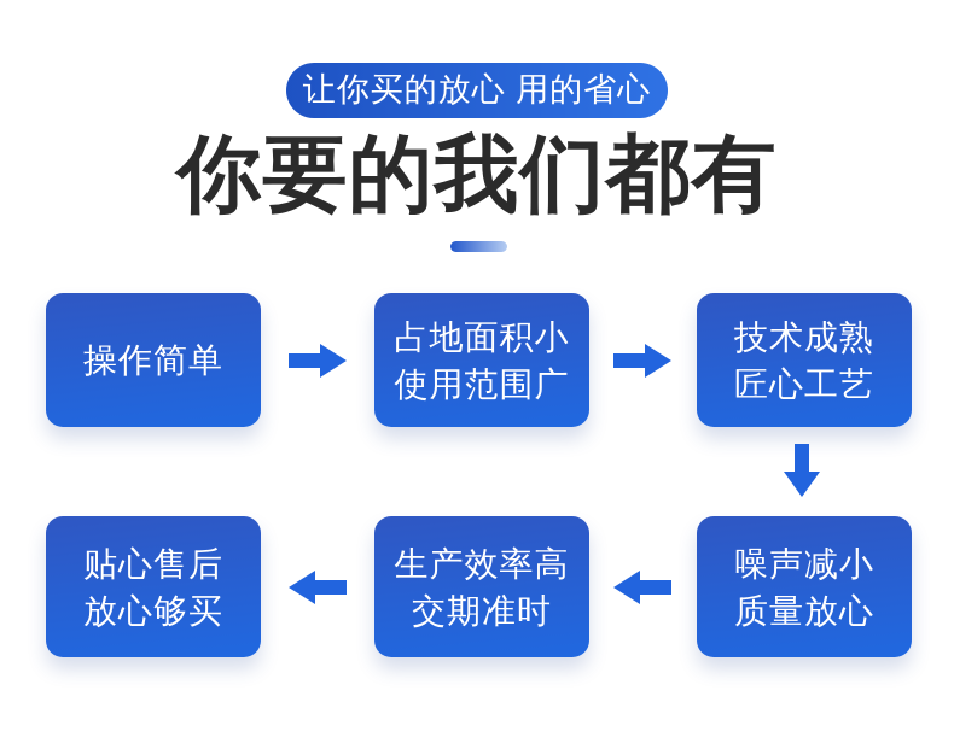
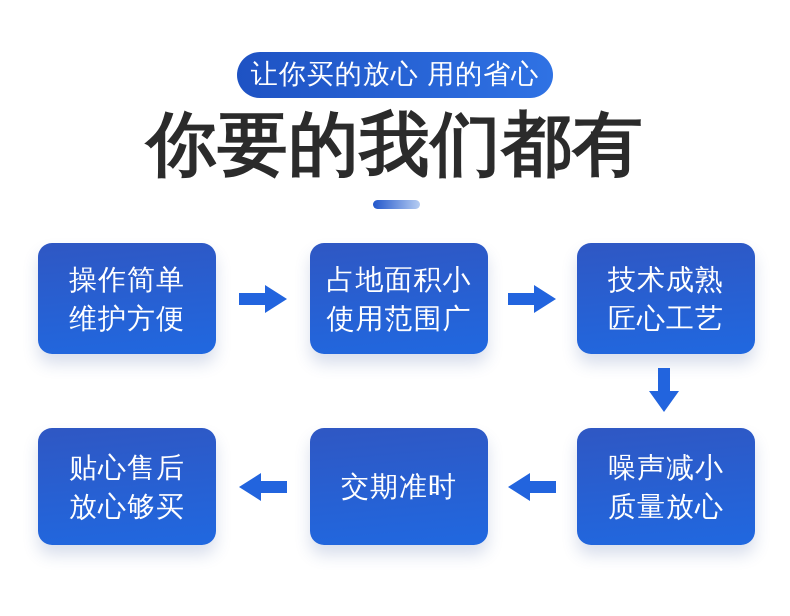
  让你买的放心 用的省心
  你要的我们都有
  操作简单
+ 维护方便
  占地面积小
  使用范围广
  技术成熟
  匠心工艺
  噪声减小
  质量放心
- 生产效率高
  交期准时
  贴心售后
  放心够买
